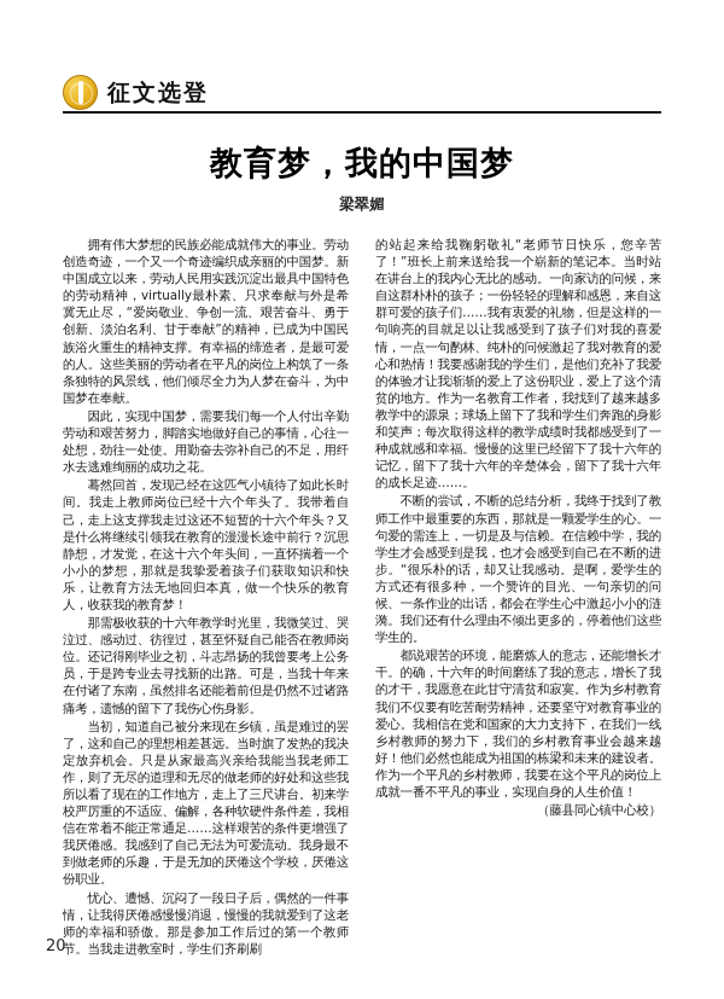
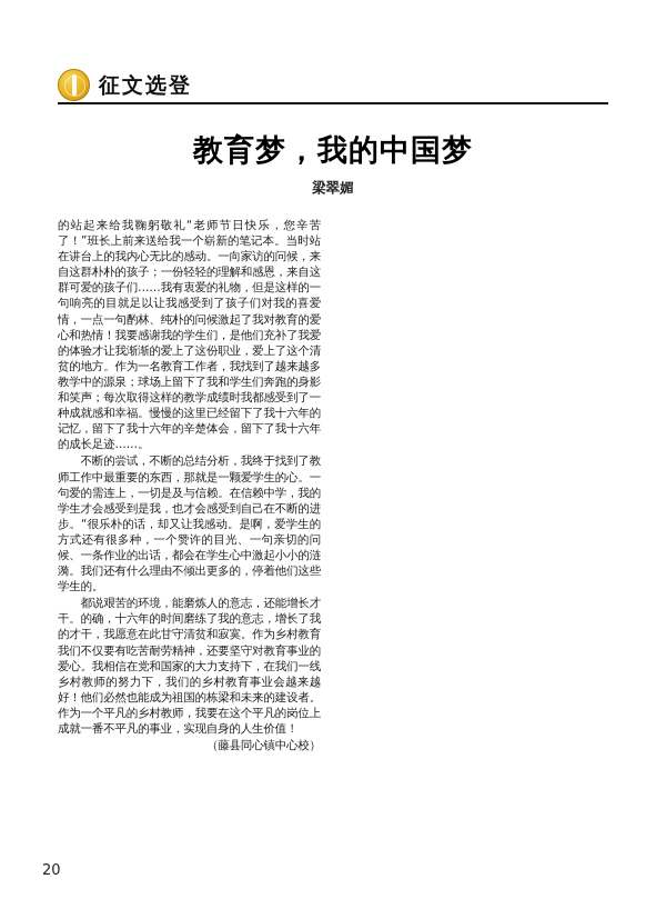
  征文选登
  教育梦，我的中国梦
  梁翠媚
- 拥有伟大梦想的民族必能成就伟大的事业。劳动创造奇迹，一个又一个奇迹编织成亲丽的中国梦。新中国成立以来，劳动人民用实践沉淀出最具中国特色的劳动精神，virtually最朴素、只求奉献与外是希冀无止尽，“爱岗敬业、争创一流、艰苦奋斗、勇于创新、淡泊名利、甘于奉献”的精神，已成为中国民族浴火重生的精神支撑。有幸福的缔造者，是最可爱的人。这些美丽的劳动者在平凡的岗位上构筑了一条条独特的风景线，他们倾尽全力为人梦在奋斗，为中国梦在奉献。
- 因此，实现中国梦，需要我们每一个人付出辛勤劳动和艰苦努力，脚踏实地做好自己的事情，心往一处想，劲往一处使。用勤奋去弥补自己的不足，用纤水去逃难绚丽的成功之花。
- 蓦然回首，发现己经在这匹气小镇待了如此长时间。我走上教师岗位已经十六个年头了。我带着自己，走上这支撑我走过这还不短暂的十六个年头？又是什么将继续引领我在教育的漫漫长途中前行？沉思静想，才发觉，在这十六个年头间，一直怀揣着一个小小的梦想，那就是我挚爱着孩子们获取知识和快乐，让教育方法无地回归本真，做一个快乐的教育人，收获我的教育梦！
- 那需极收获的十六年教学时光里，我微笑过、哭泣过、感动过、彷徨过，甚至怀疑自己能否在教师岗位。还记得刚毕业之初，斗志昂扬的我曾要考上公务员，于是跨专业去寻找新的出路。可是，当我十年来在付诸了东南，虽然排名还能着前但是仍然不过诸路痛考，遗憾的留下了我伤心伤身影。
- 当初，知道自己被分来现在乡镇，虽是难过的罢了，这和自己的理想相差甚远。当时旗了发热的我决定放弃机会。只是从家最高兴亲给我能当我老师工作，则了无尽的道理和无尽的做老师的好处和这些我所以看了现在的工作地方，走上了三尺讲台。初来学校严厉重的不适应、偏解，各种软硬件条件差，我相信在常着不能正常通足……这样艰苦的条件更增强了我厌倦感。我感到了自己无法为可爱流动。我身最不到做老师的乐趣，于是无加的厌倦这个学校，厌倦这份职业。
- 忧心、遭憾、沉闷了一段日子后，偶然的一件事情，让我得厌倦感慢慢消退，慢慢的我就爱到了这老师的幸福和骄傲。那是参加工作后过的第一个教师节。当我走进教室时，学生们齐刷刷
  的站起来给我鞠躬敬礼“老师节日快乐，您辛苦了！”班长上前来送给我一个崭新的笔记本。当时站在讲台上的我内心无比的感动。一向家访的问候，来自这群朴朴的孩子；一份轻轻的理解和感恩，来自这群可爱的孩子们……我有衷爱的礼物，但是这样的一句响亮的目就足以让我感受到了孩子们对我的喜爱情，一点一句酌林、纯朴的问候激起了我对教育的爱心和热情！我要感谢我的学生们，是他们充补了我爱的体验才让我渐渐的爱上了这份职业，爱上了这个清贫的地方。作为一名教育工作者，我找到了越来越多教学中的源泉；球场上留下了我和学生们奔跑的身影和笑声；每次取得这样的教学成绩时我都感受到了一种成就感和幸福。慢慢的这里已经留下了我十六年的记忆，留下了我十六年的辛楚体会，留下了我十六年的成长足迹……。
  不断的尝试，不断的总结分析，我终于找到了教师工作中最重要的东西，那就是一颗爱学生的心。一句爱的需连上，一切是及与信赖。在信赖中学，我的学生才会感受到是我，也才会感受到自己在不断的进步。“很乐朴的话，却又让我感动。是啊，爱学生的方式还有很多种，一个赞许的目光、一句亲切的问候、一条作业的出话，都会在学生心中激起小小的涟漪。我们还有什么理由不倾出更多的，停着他们这些学生的。
  都说艰苦的环境，能磨炼人的意志，还能增长才干。的确，十六年的时间磨练了我的意志，增长了我的才干，我愿意在此甘守清贫和寂寞。作为乡村教育我们不仅要有吃苦耐劳精神，还要坚守对教育事业的爱心。我相信在党和国家的大力支持下，在我们一线乡村教师的努力下，我们的乡村教育事业会越来越好！他们必然也能成为祖国的栋梁和未来的建设者。作为一个平凡的乡村教师，我要在这个平凡的岗位上成就一番不平凡的事业，实现自身的人生价值！
  （藤县同心镇中心校）
  20
